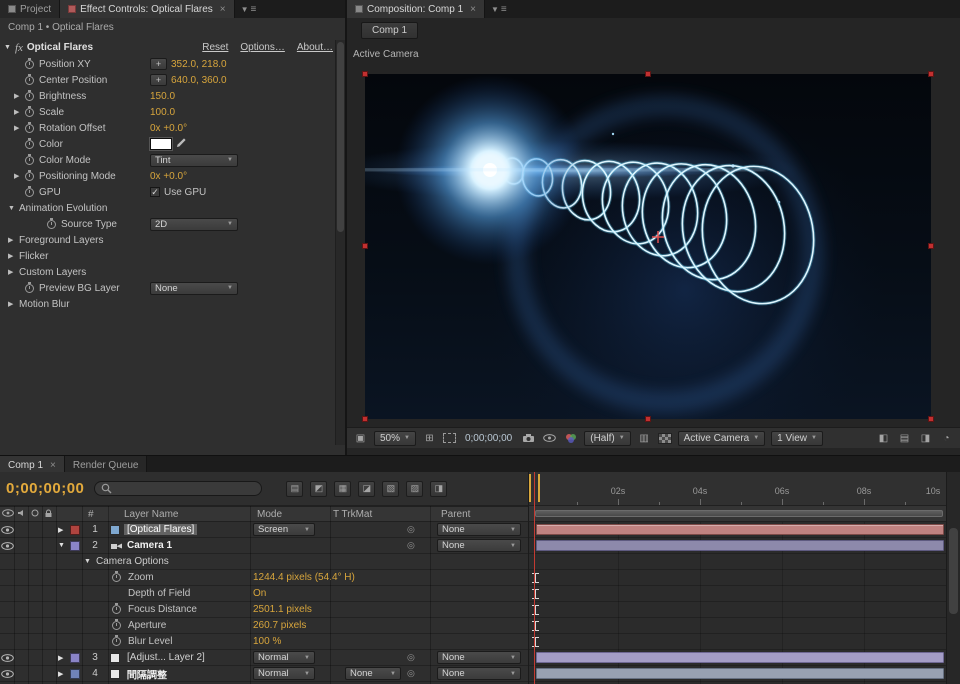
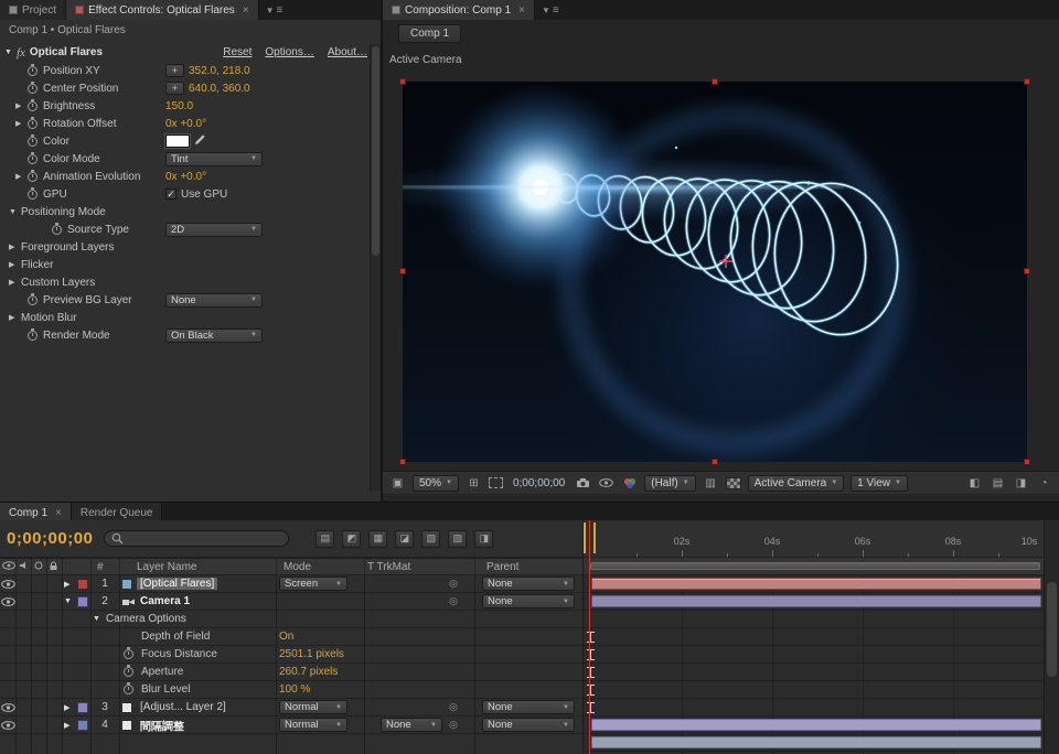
  Project
  Effect Controls: Optical Flares
  ×
  ▼
  ≡
  Comp 1 • Optical Flares
  fx
  Optical Flares
  Reset
  Options…
  About…
  Position XY
  +
  352.0, 218.0
  Center Position
  +
  640.0, 360.0
  Brightness
  150.0
- Scale
- 100.0
  Rotation Offset
  0x +0.0°
  Color
  Color Mode
  Tint
- Positioning Mode
+ Animation Evolution
  0x +0.0°
  GPU
  ✓
  Use GPU
- Animation Evolution
+ Positioning Mode
  Source Type
  2D
  Foreground Layers
  Flicker
  Custom Layers
  Preview BG Layer
  None
  Motion Blur
+ Render Mode
+ On Black
  Composition: Comp 1
  ×
  ▼
  ≡
  Comp 1
  Active Camera
  ▣
  50%
  ⊞
  0;00;00;00
  (Half)
  ▥
  Active Camera
  1 View
  ◧
  ▤
  ◨
  ◔
  Comp 1
  ×
  Render Queue
  0;00;00;00
  ▤
  ◩
  ▦
  ◪
  ▧
  ▨
  ◨
  #
  Layer Name
  Mode
  T TrkMat
  Parent
  1
  [Optical Flares]
  ◎
  Screen
  None
  2
  Camera 1
  ◎
  None
  Camera Options
- Zoom
- 1244.4 pixels (54.4° H)
  Depth of Field
  On
  Focus Distance
  2501.1 pixels
  Aperture
  260.7 pixels
  Blur Level
  100 %
  3
  [Adjust... Layer 2]
  ◎
  Normal
  None
  4
  間隔調整
  ◎
  Normal
  None
  None
  02s
  04s
  06s
  08s
  10s
